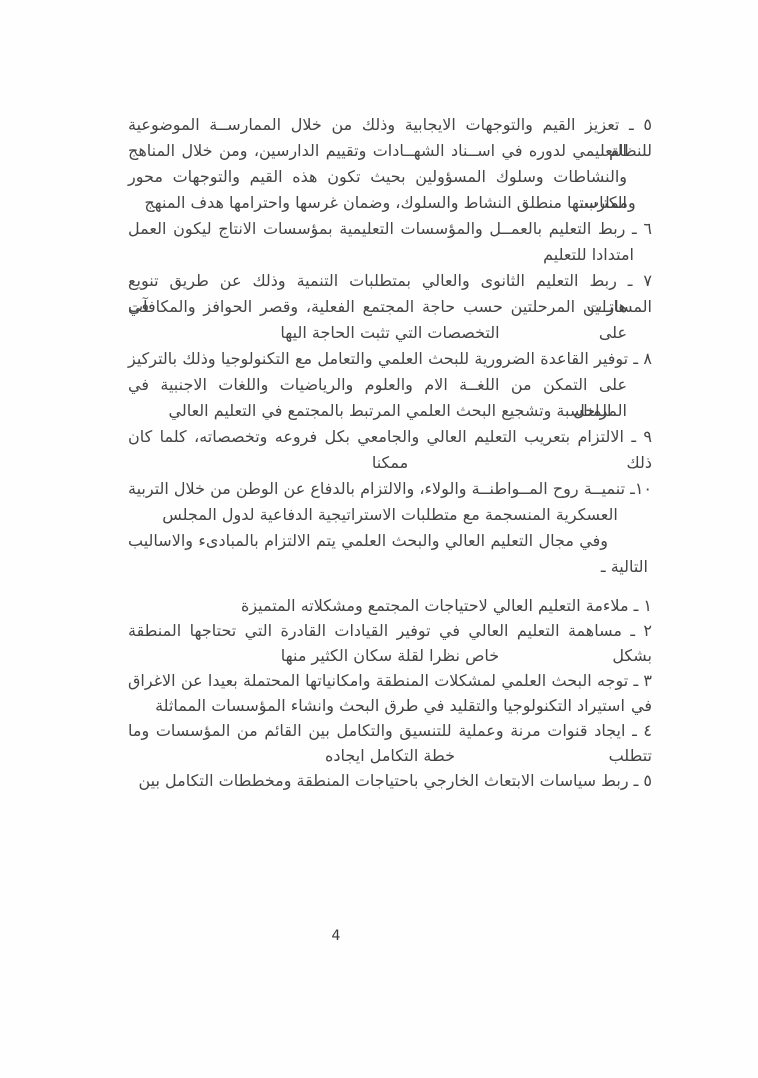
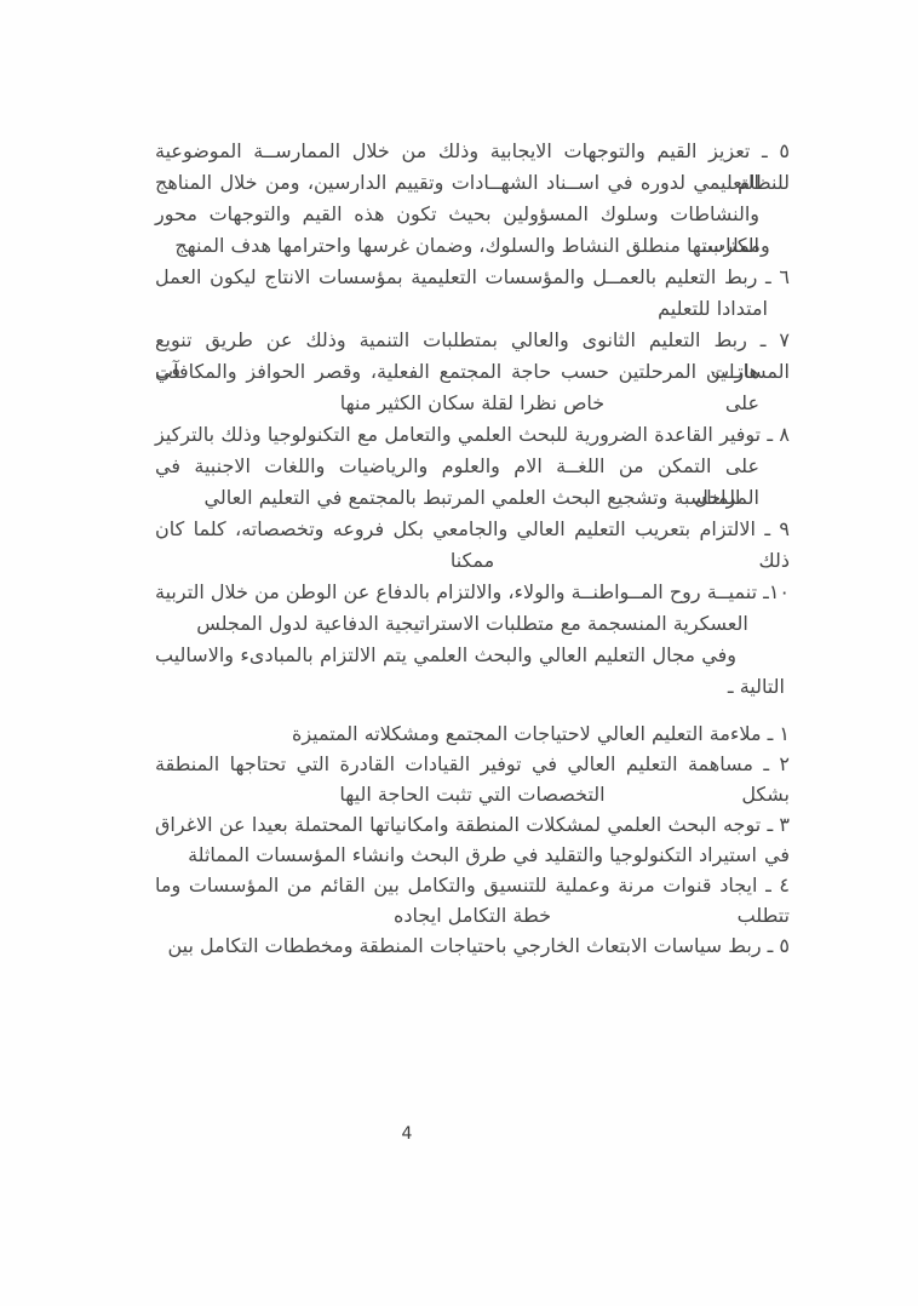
  ٥ ـ تعزيز القيم والتوجهات الايجابية وذلك من خلال الممارســة الموضوعية للنظام
  التعليمي لدوره في اســناد الشهــادات وتقييم الدارسين، ومن خلال المناهج
  والنشاطات وسلوك المسؤولين بحيث تكون هذه القيم والتوجهات محور الكتاب،
  وممارستها منطلق النشاط والسلوك، وضمان غرسها واحترامها هدف المنهج
  ٦ ـ ربط التعليم بالعمــل والمؤسسات التعليمية بمؤسسات الانتاج ليكون العمل
  امتدادا للتعليم
  ٧ ـ ربط التعليم الثانوى والعالي بمتطلبات التنمية وذلك عن طريق تنويع المسارات في
  هاتــين المرحلتين حسب حاجة المجتمع الفعلية، وقصر الحوافز والمكافآت على
- التخصصات التي تثبت الحاجة اليها
+ خاص نظرا لقلة سكان الكثير منها
  ٨ ـ توفير القاعدة الضرورية للبحث العلمي والتعامل مع التكنولوجيا وذلك بالتركيز
  على التمكن من اللغــة الام والعلوم والرياضيات واللغات الاجنبية في المراحل
  المناسبة وتشجيع البحث العلمي المرتبط بالمجتمع في التعليم العالي
  ٩ ـ الالتزام بتعريب التعليم العالي والجامعي بكل فروعه وتخصصاته، كلما كان ذلك
  ممكنا
  ١٠ـ تنميــة روح المــواطنــة والولاء، والالتزام بالدفاع عن الوطن من خلال التربية
  العسكرية المنسجمة مع متطلبات الاستراتيجية الدفاعية لدول المجلس
  وفي مجال التعليم العالي والبحث العلمي يتم الالتزام بالمبادىء والاساليب
  التالية ـ
  ١ ـ ملاءمة التعليم العالي لاحتياجات المجتمع ومشكلاته المتميزة
  ٢ ـ مساهمة التعليم العالي في توفير القيادات القادرة التي تحتاجها المنطقة بشكل
- خاص نظرا لقلة سكان الكثير منها
+ التخصصات التي تثبت الحاجة اليها
  ٣ ـ توجه البحث العلمي لمشكلات المنطقة وامكانياتها المحتملة بعيدا عن الاغراق في
  استيراد التكنولوجيا والتقليد في طرق البحث وانشاء المؤسسات المماثلة
  ٤ ـ ايجاد قنوات مرنة وعملية للتنسيق والتكامل بين القائم من المؤسسات وما تتطلب
  خطة التكامل ايجاده
  ٥ ـ ربط سياسات الابتعاث الخارجي باحتياجات المنطقة ومخططات التكامل بين
  4
